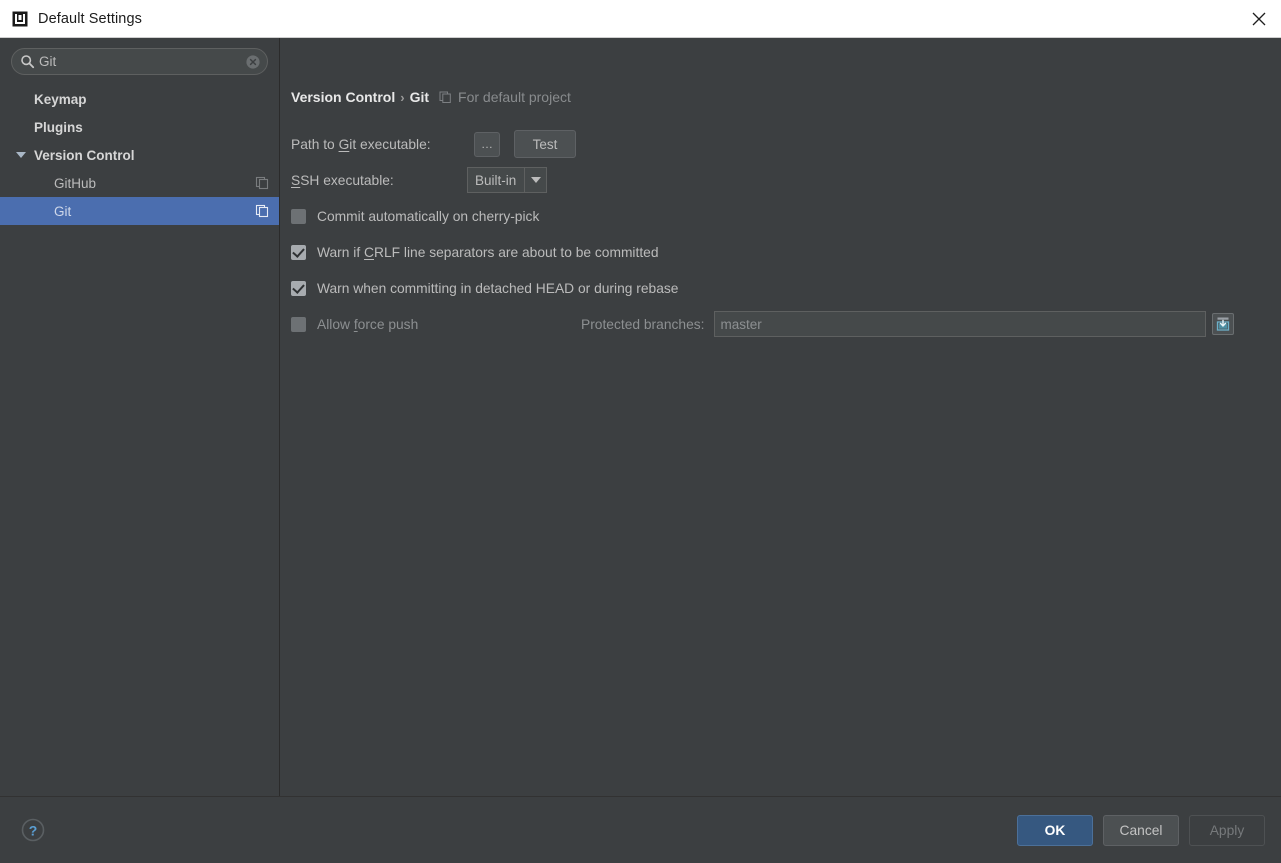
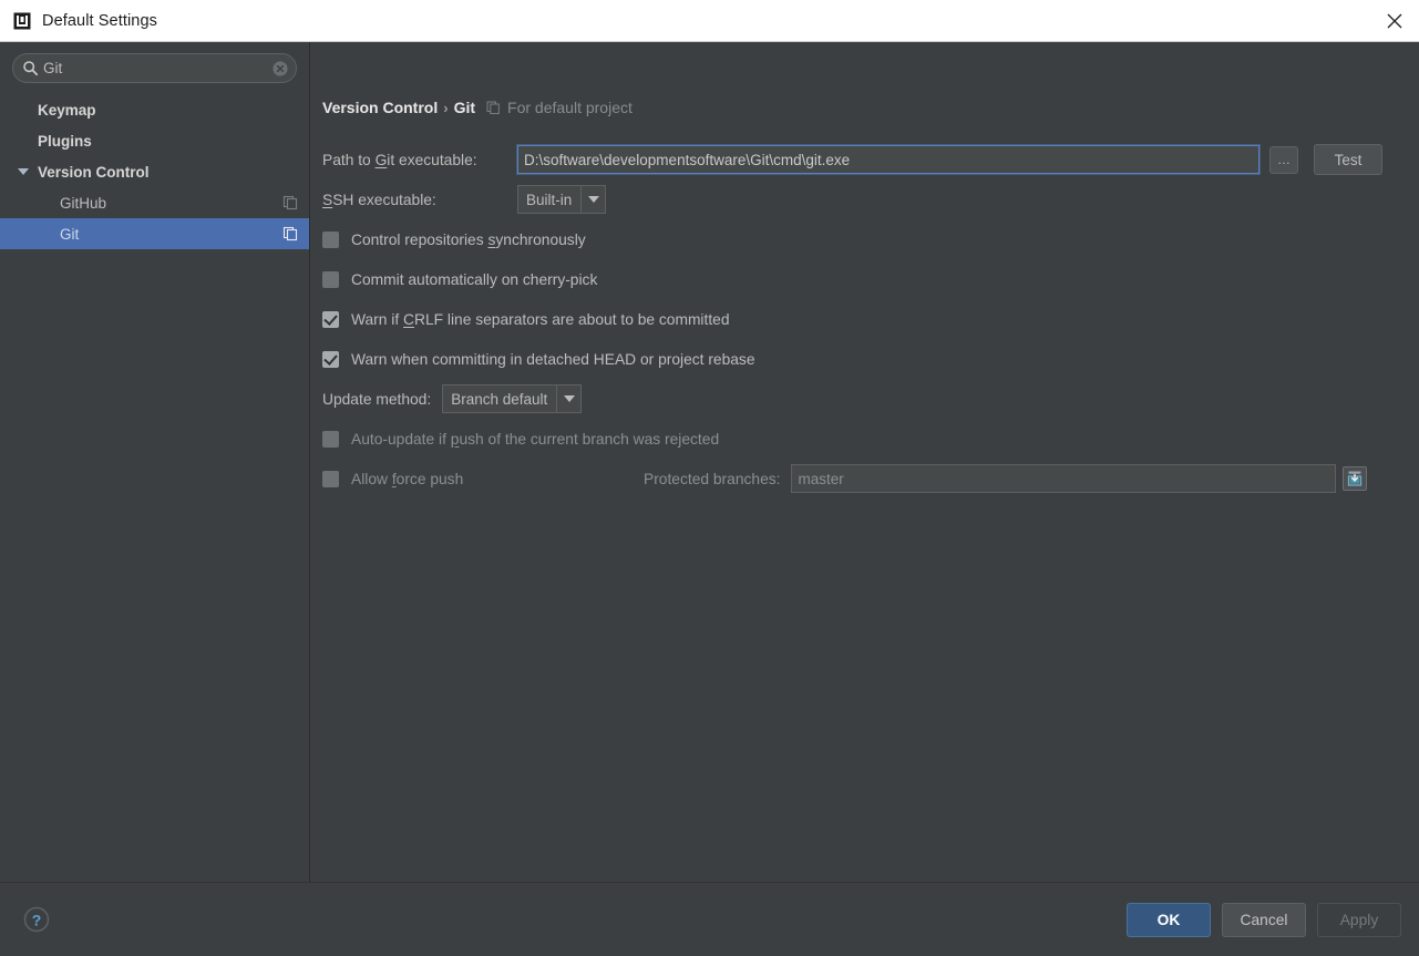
  Default Settings
  Git
  Keymap
  Plugins
  Version Control
  GitHub
  Git
  Version Control
  ›
  Git
  For default project
  Path to Git executable:
+ D:\software\developmentsoftware\Git\cmd\git.exe
  …
  Test
  SSH executable:
  Built-in
+ Control repositories synchronously
  Commit automatically on cherry-pick
  Warn if CRLF line separators are about to be committed
- Warn when committing in detached HEAD or during rebase
+ Warn when committing in detached HEAD or project rebase
+ Update method:
+ Branch default
+ Auto-update if push of the current branch was rejected
  Allow force push
  Protected branches:
  master
  ?
  OK
  Cancel
  Apply
